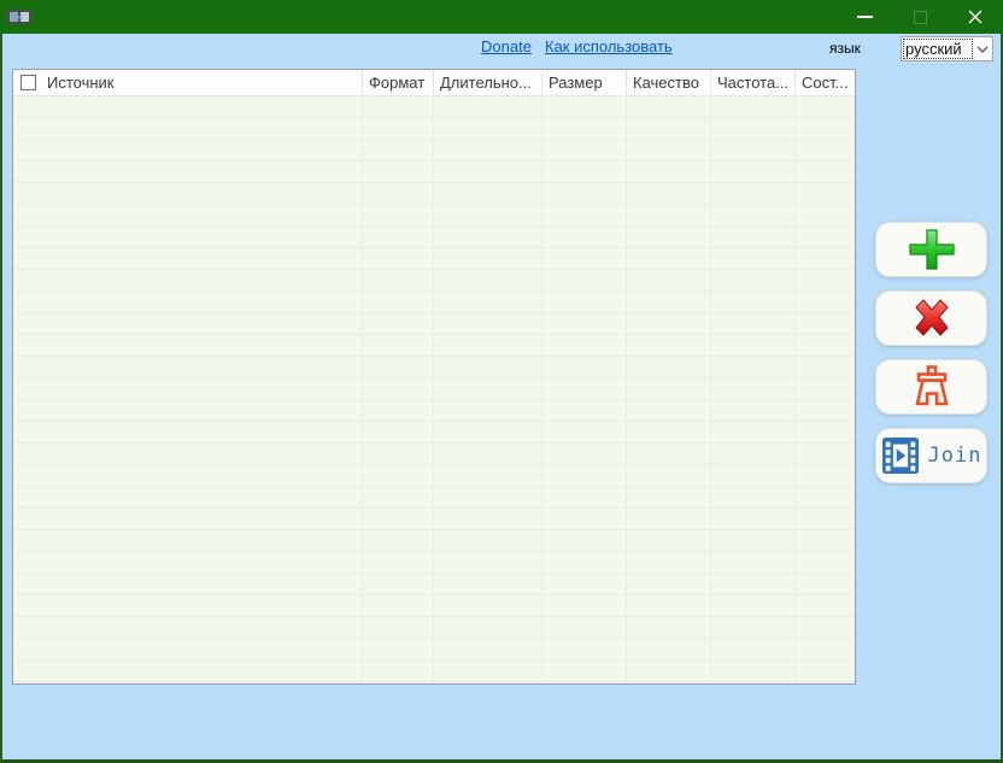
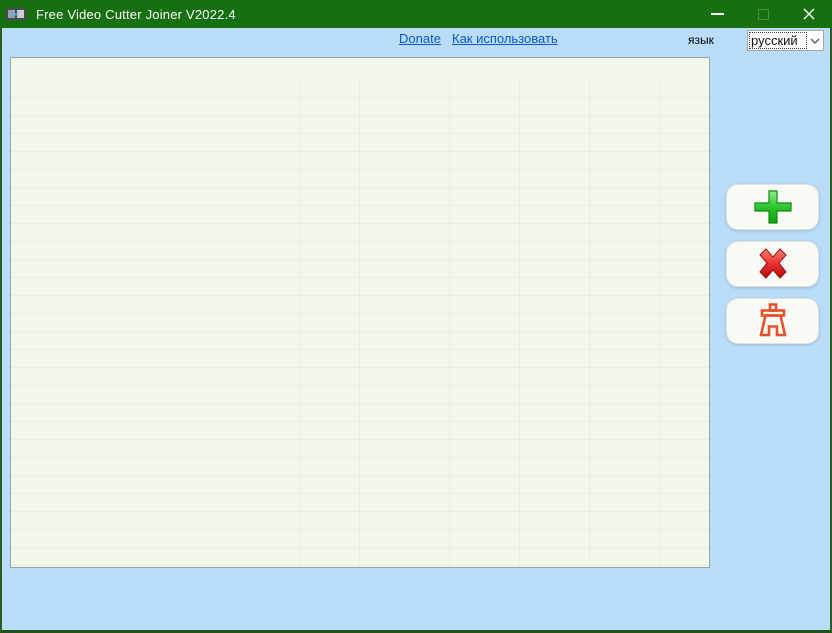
  ✂
+ Free Video Cutter Joiner V2022.4
  Donate
  Как использовать
  язык
  русский
- Источник
- Формат
- Длительно...
- Размер
- Качество
- Частота...
- Сост...
- Join
